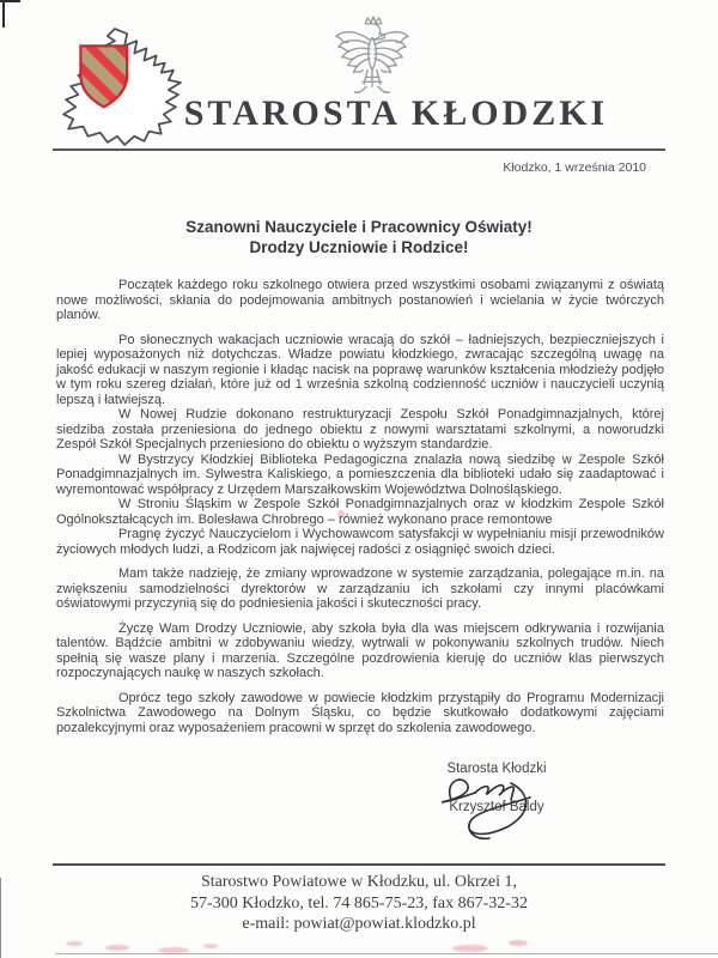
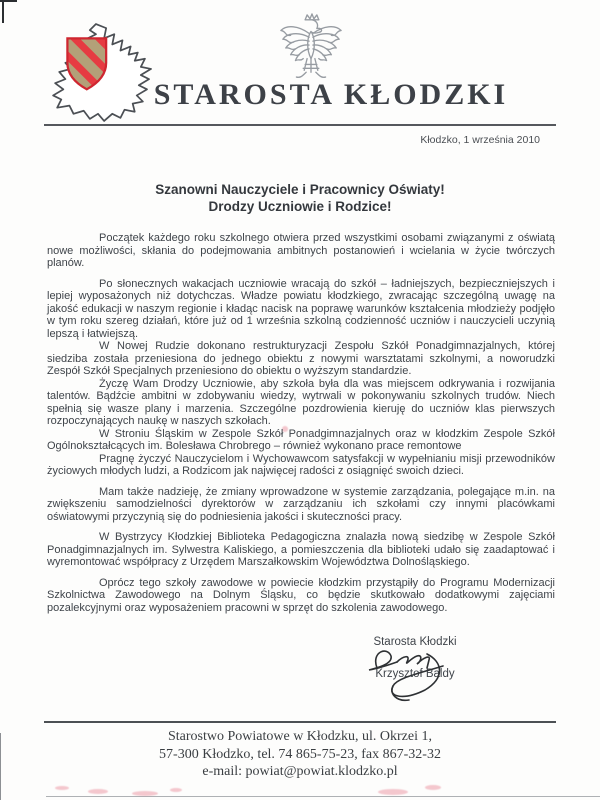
  STAROSTA KŁODZKI
  Kłodzko, 1 września 2010
  Szanowni Nauczyciele i Pracownicy Oświaty!
  Drodzy Uczniowie i Rodzice!
  Początek każdego roku szkolnego otwiera przed wszystkimi osobami związanymi z oświatą nowe możliwości, skłania do podejmowania ambitnych postanowień i wcielania w życie twórczych planów.
  Po słonecznych wakacjach uczniowie wracają do szkół – ładniejszych, bezpieczniejszych i lepiej wyposażonych niż dotychczas. Władze powiatu kłodzkiego, zwracając szczególną uwagę na jakość edukacji w naszym regionie i kładąc nacisk na poprawę warunków kształcenia młodzieży podjęło w tym roku szereg działań, które już od 1 września szkolną codzienność uczniów i nauczycieli uczynią lepszą i łatwiejszą.
  W Nowej Rudzie dokonano restrukturyzacji Zespołu Szkół Ponadgimnazjalnych, której siedziba została przeniesiona do jednego obiektu z nowymi warsztatami szkolnymi, a noworudzki Zespół Szkół Specjalnych przeniesiono do obiektu o wyższym standardzie.
- W Bystrzycy Kłodzkiej Biblioteka Pedagogiczna znalazła nową siedzibę w Zespole Szkół Ponadgimnazjalnych im. Sylwestra Kaliskiego, a pomieszczenia dla biblioteki udało się zaadaptować i wyremontować współpracy z Urzędem Marszałkowskim Województwa Dolnośląskiego.
+ Życzę Wam Drodzy Uczniowie, aby szkoła była dla was miejscem odkrywania i rozwijania talentów. Bądźcie ambitni w zdobywaniu wiedzy, wytrwali w pokonywaniu szkolnych trudów. Niech spełnią się wasze plany i marzenia. Szczególne pozdrowienia kieruję do uczniów klas pierwszych rozpoczynających naukę w naszych szkołach.
  W Stroniu Śląskim w Zespole Szkół Ponadgimnazjalnych oraz w kłodzkim Zespole Szkół Ogólnokształcących im. Bolesława Chrobrego – również wykonano prace remontowe
  Pragnę życzyć Nauczycielom i Wychowawcom satysfakcji w wypełnianiu misji przewodników życiowych młodych ludzi, a Rodzicom jak najwięcej radości z osiągnięć swoich dzieci.
  Mam także nadzieję, że zmiany wprowadzone w systemie zarządzania, polegające m.in. na zwiększeniu samodzielności dyrektorów w zarządzaniu ich szkołami czy innymi placówkami oświatowymi przyczynią się do podniesienia jakości i skuteczności pracy.
- Życzę Wam Drodzy Uczniowie, aby szkoła była dla was miejscem odkrywania i rozwijania talentów. Bądźcie ambitni w zdobywaniu wiedzy, wytrwali w pokonywaniu szkolnych trudów. Niech spełnią się wasze plany i marzenia. Szczególne pozdrowienia kieruję do uczniów klas pierwszych rozpoczynających naukę w naszych szkołach.
+ W Bystrzycy Kłodzkiej Biblioteka Pedagogiczna znalazła nową siedzibę w Zespole Szkół Ponadgimnazjalnych im. Sylwestra Kaliskiego, a pomieszczenia dla biblioteki udało się zaadaptować i wyremontować współpracy z Urzędem Marszałkowskim Województwa Dolnośląskiego.
  Oprócz tego szkoły zawodowe w powiecie kłodzkim przystąpiły do Programu Modernizacji Szkolnictwa Zawodowego na Dolnym Śląsku, co będzie skutkowało dodatkowymi zajęciami pozalekcyjnymi oraz wyposażeniem pracowni w sprzęt do szkolenia zawodowego.
  Starosta Kłodzki
  Krzysztf Baldy
  Starostwo Powiatowe w Kłodzku, ul. Okrzei 1,
  57-300 Kłodzko, tel. 74 865-75-23, fax 867-32-32
  e-mail: powiat@powiat.klodzko.pl
